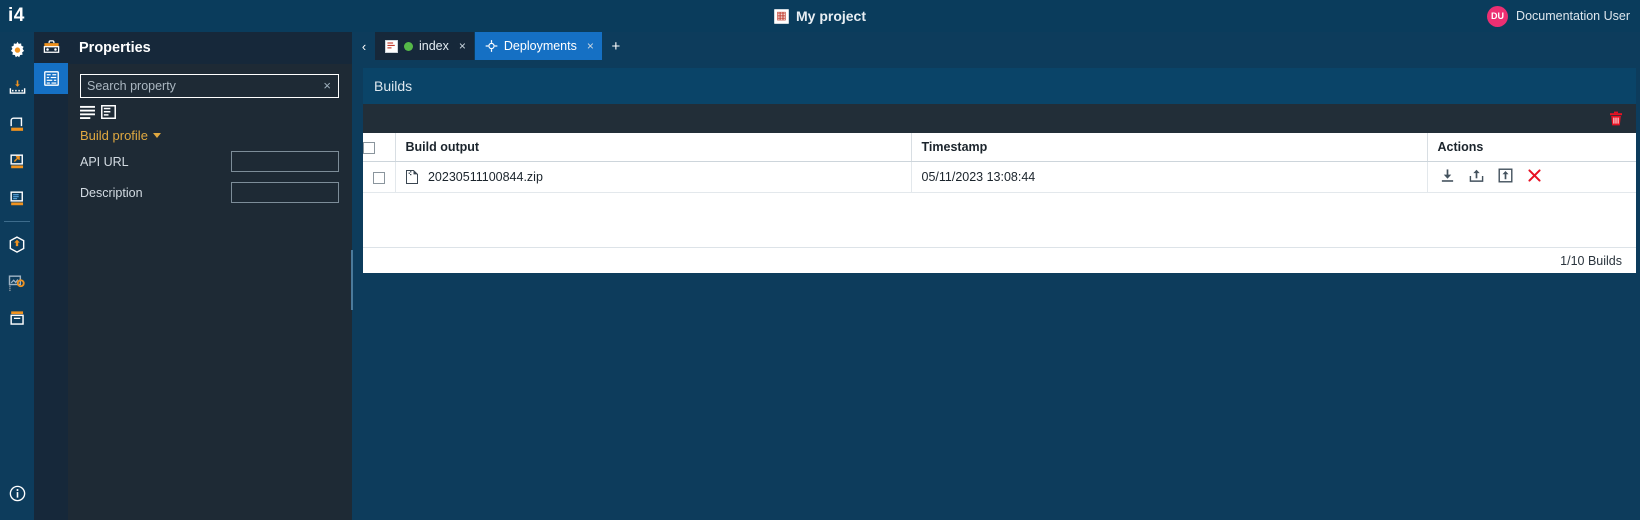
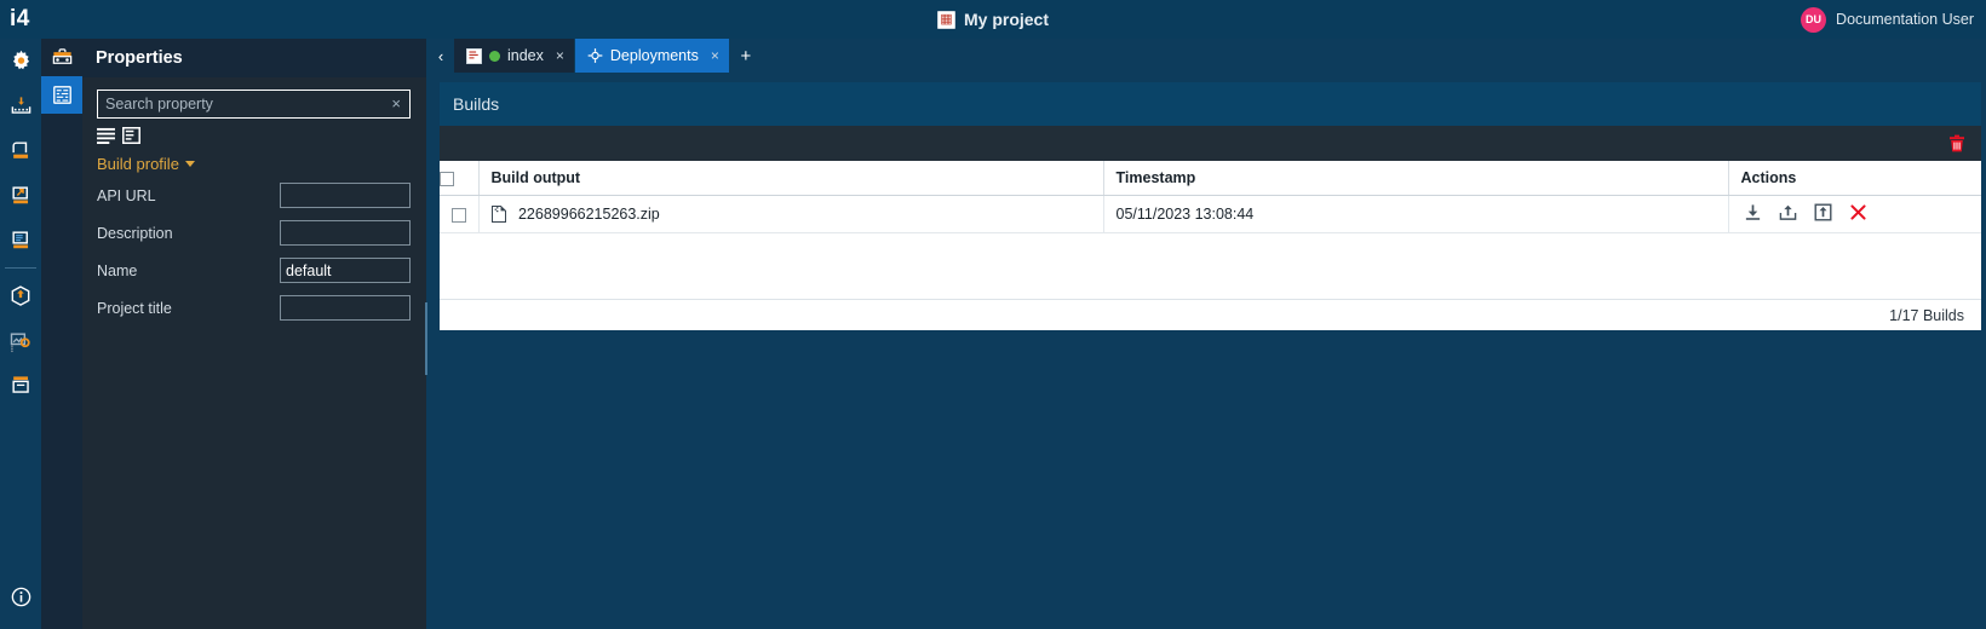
  i4
  ▦
  My project
  DU
  Documentation User
  Properties
  Search property
  ×
  Build profile
  API URL
  Description
+ Name
+ default
+ Project title
  ‹
  index
  ×
  Deployments
  ×
  +
  Builds
  	Build output	Timestamp	Actions
- 	20230511100844.zip	05/11/2023 13:08:44
+ 	22689966215263.zip	05/11/2023 13:08:44
- 1/10 Builds
+ 1/17 Builds
